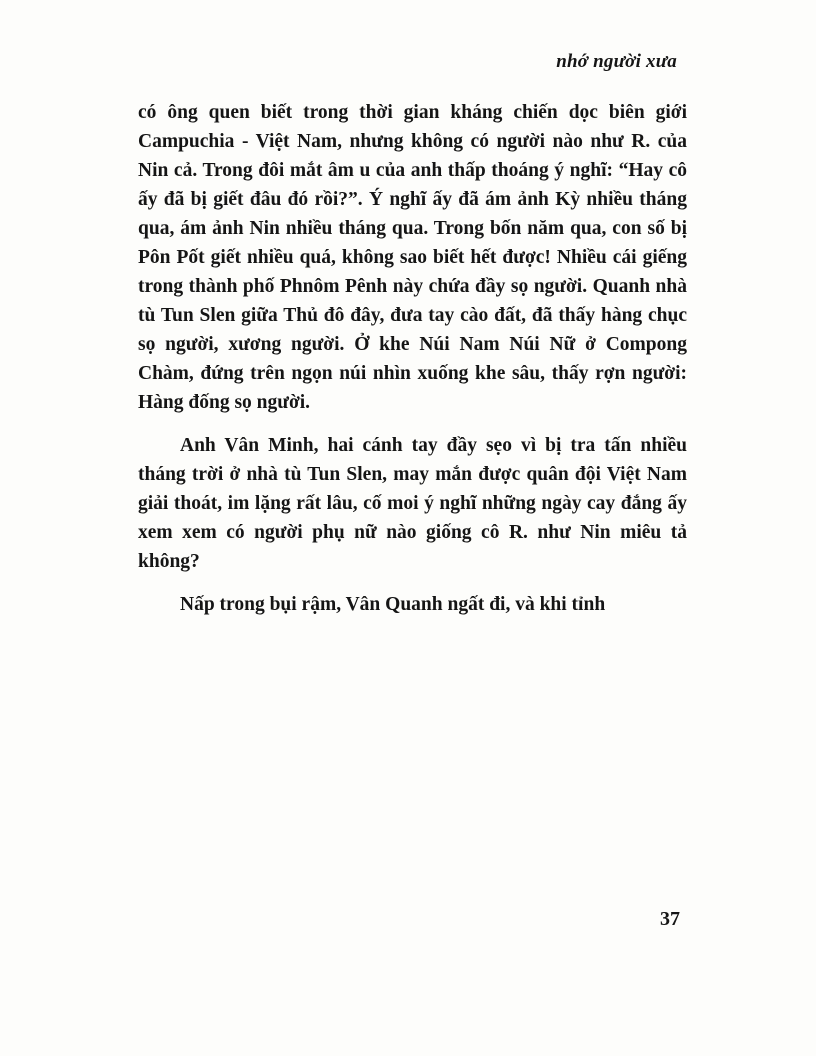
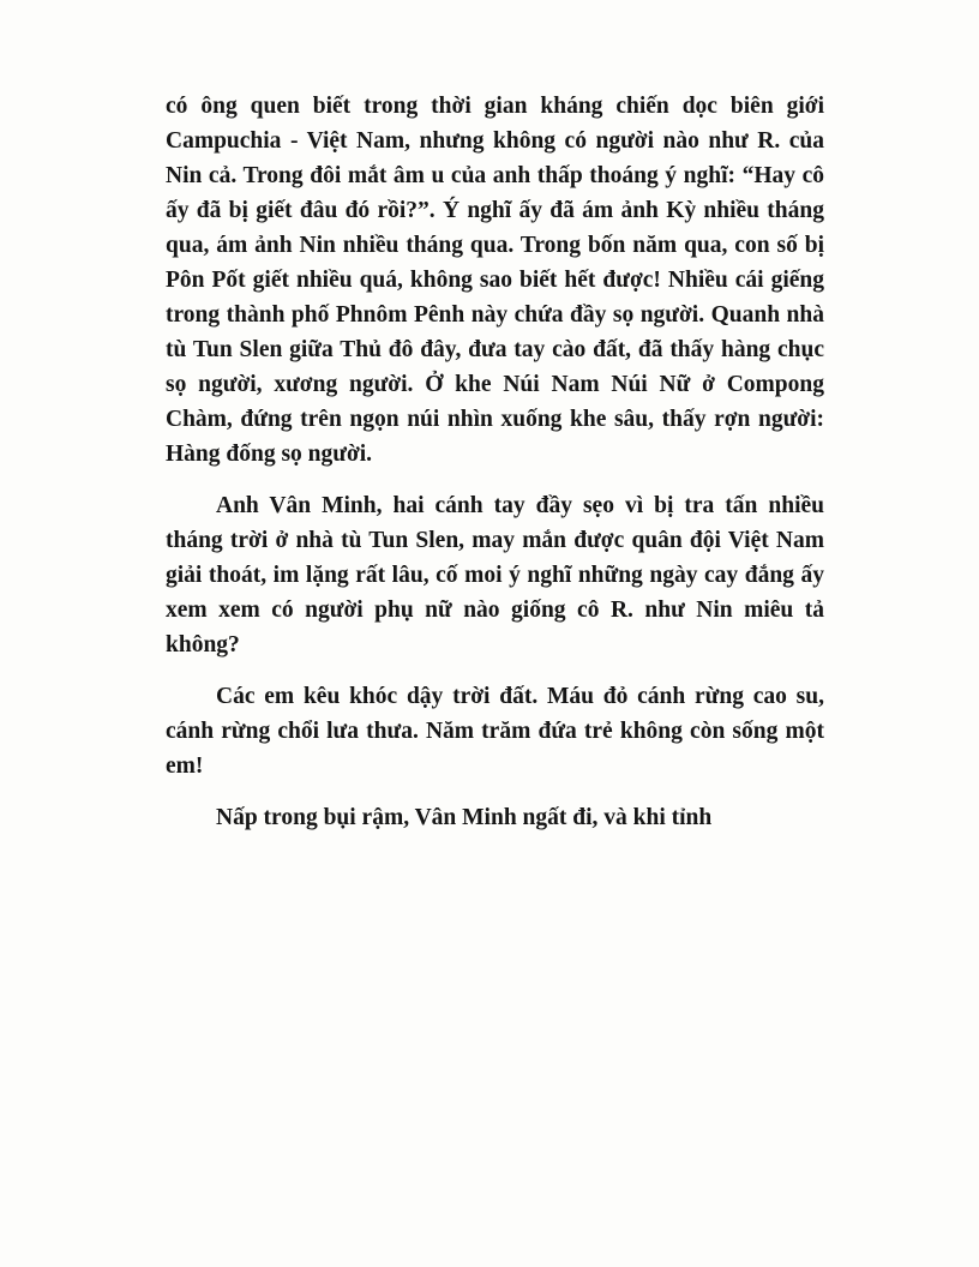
- nhớ người xưa
  có ông quen biết trong thời gian kháng chiến dọc biên giới Campuchia - Việt Nam, nhưng không có người nào như R. của Nin cả. Trong đôi mắt âm u của anh thấp thoáng ý nghĩ: “Hay cô ấy đã bị giết đâu đó rồi?”. Ý nghĩ ấy đã ám ảnh Kỳ nhiều tháng qua, ám ảnh Nin nhiều tháng qua. Trong bốn năm qua, con số bị Pôn Pốt giết nhiều quá, không sao biết hết được! Nhiều cái giếng trong thành phố Phnôm Pênh này chứa đầy sọ người. Quanh nhà tù Tun Slen giữa Thủ đô đây, đưa tay cào đất, đã thấy hàng chục sọ người, xương người. Ở khe Núi Nam Núi Nữ ở Compong Chàm, đứng trên ngọn núi nhìn xuống khe sâu, thấy rợn người: Hàng đống sọ người.
  Anh Vân Minh, hai cánh tay đầy sẹo vì bị tra tấn nhiều tháng trời ở nhà tù Tun Slen, may mắn được quân đội Việt Nam giải thoát, im lặng rất lâu, cố moi ý nghĩ những ngày cay đắng ấy xem xem có người phụ nữ nào giống cô R. như Nin miêu tả không?
+ Các em kêu khóc dậy trời đất. Máu đỏ cánh rừng cao su, cánh rừng chổi lưa thưa. Năm trăm đứa trẻ không còn sống một em!
- Nấp trong bụi rậm, Vân Quanh ngất đi, và khi tỉnh
+ Nấp trong bụi rậm, Vân Minh ngất đi, và khi tỉnh
- 37
